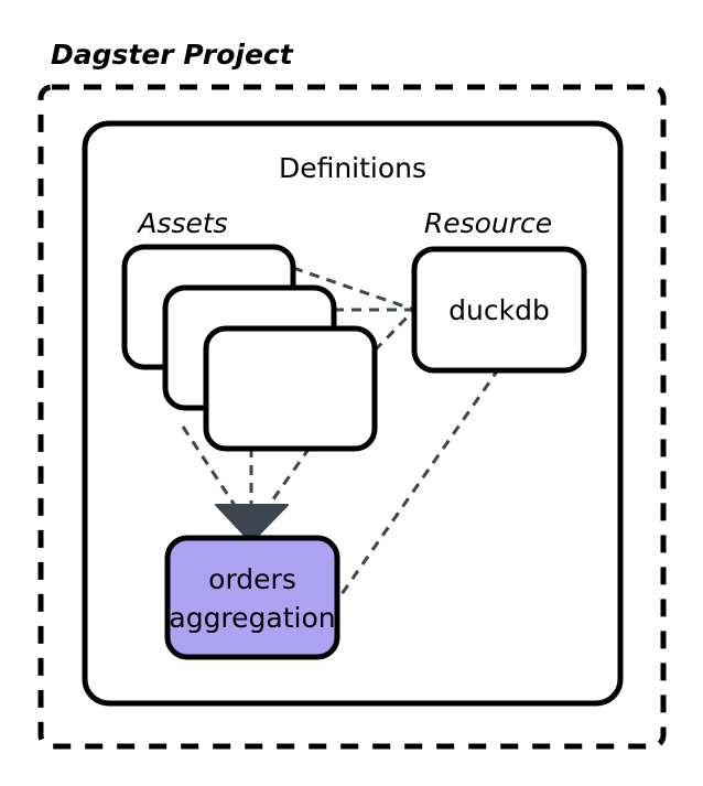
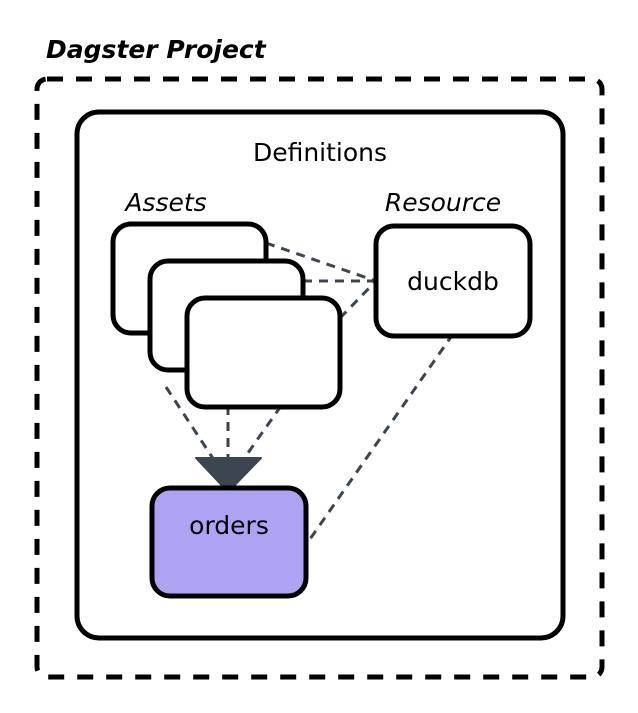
  Dagster Project
  Definitions
  Assets
  Resource
  duckdb
  orders
- aggregation
